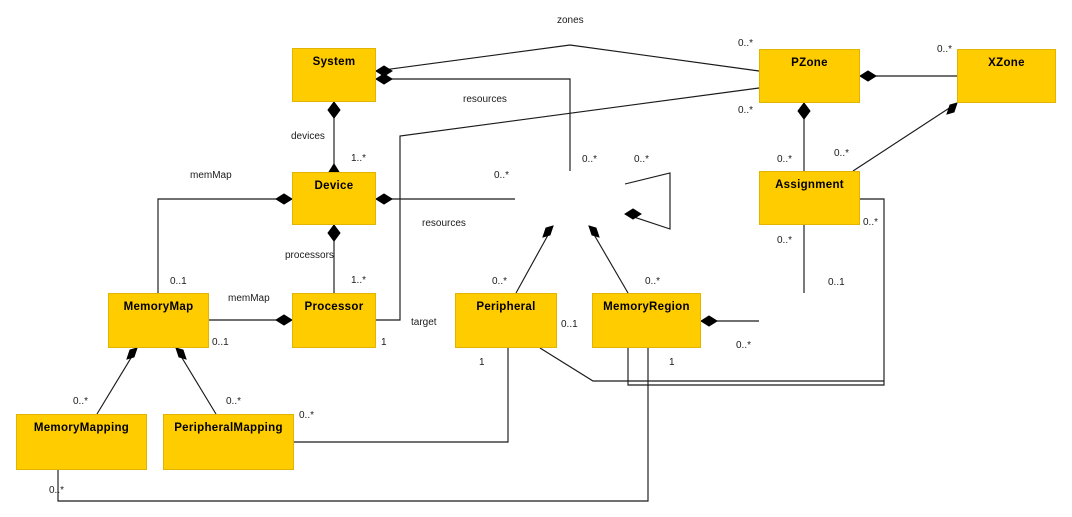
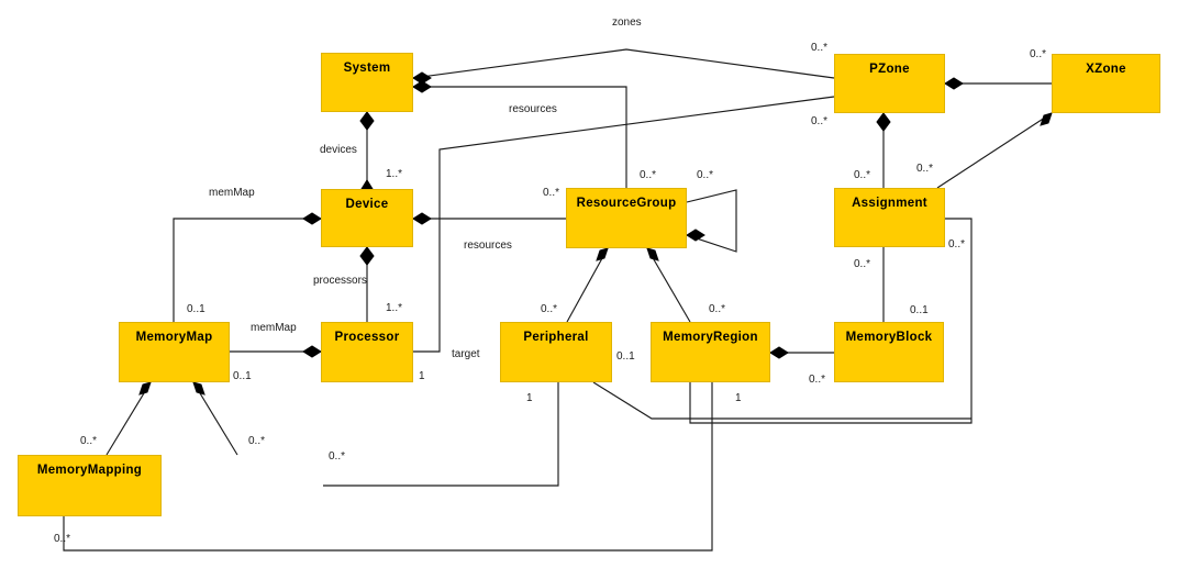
  System
  PZone
  XZone
  Device
+ ResourceGroup
  Assignment
  MemoryMap
  Processor
  Peripheral
  MemoryRegion
+ MemoryBlock
  MemoryMapping
- PeripheralMapping
  zones
  resources
  devices
  memMap
  resources
  processors
  memMap
  target
  0..*
  0..*
  0..*
  1..*
  0..*
  0..*
  0..*
  0..*
  0..*
  0..*
  0..*
  0..1
  1..*
  0..*
  0..*
  0..1
  0..1
  1
  0..1
  0..*
  1
  1
  0..*
  0..*
  0..*
  0..*
